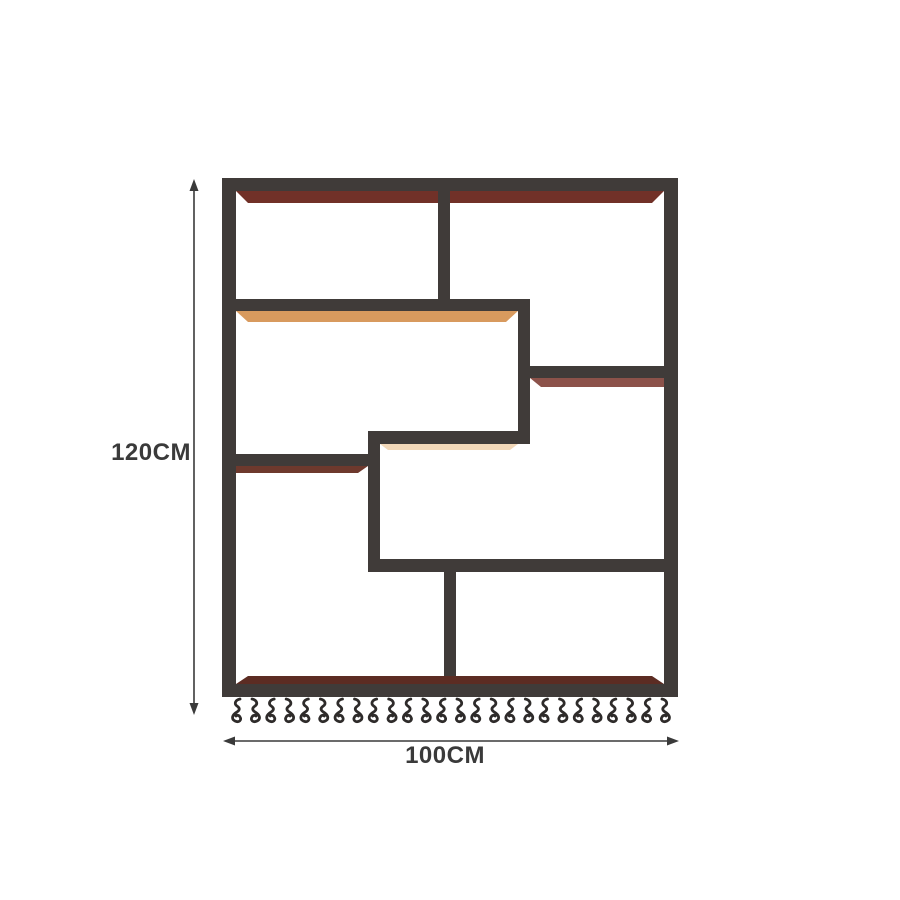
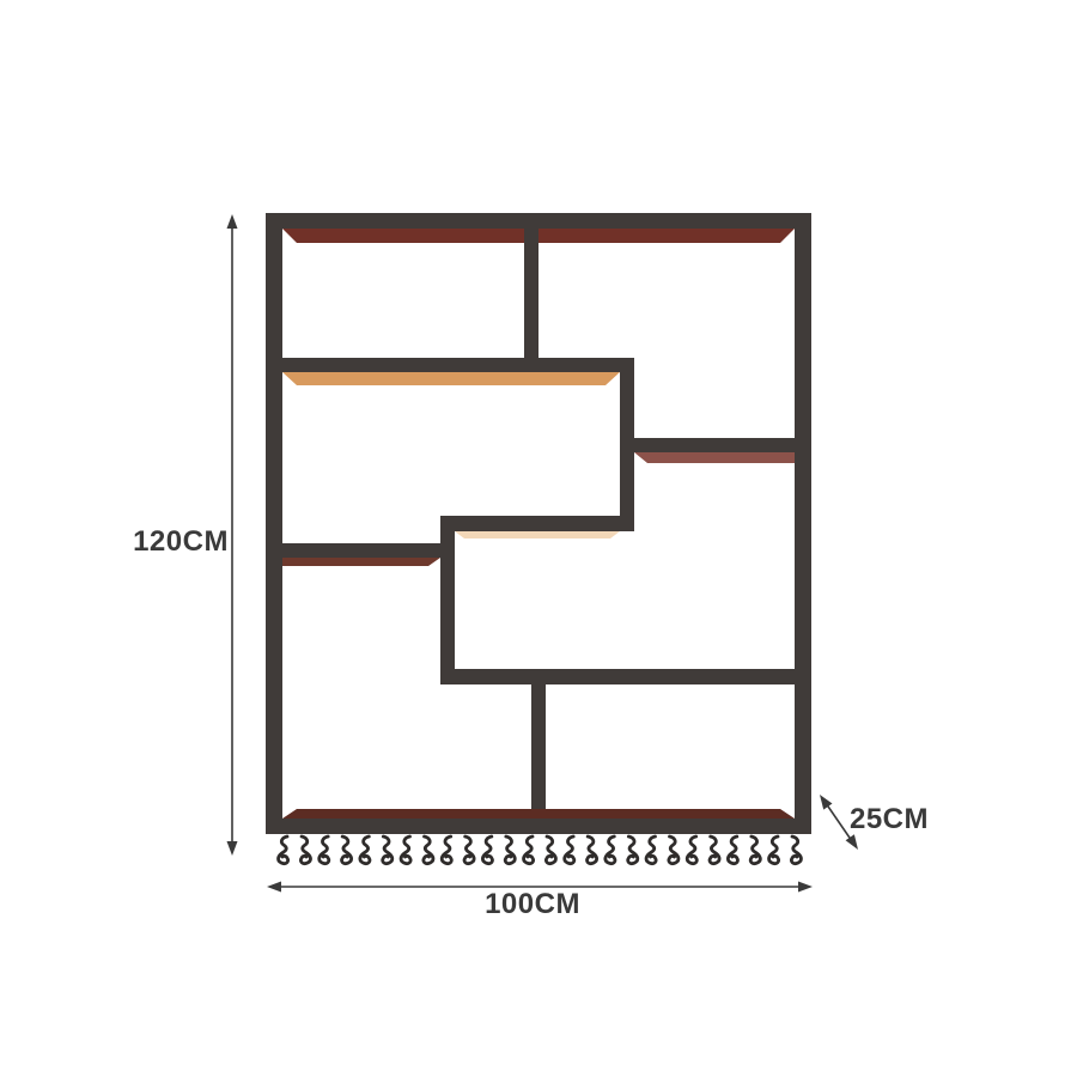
  120CM
  100CM
+ 25CM
